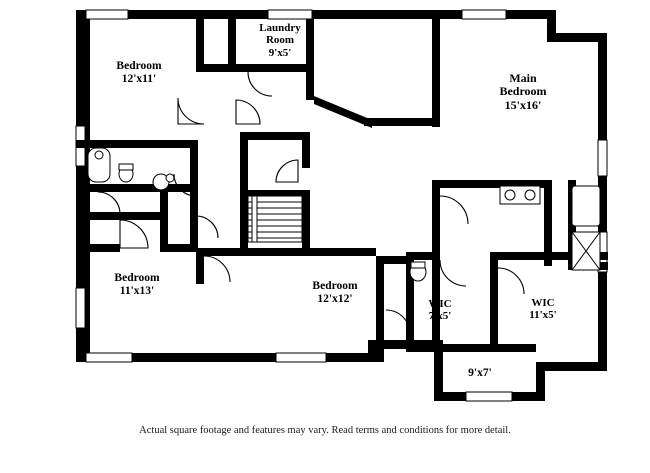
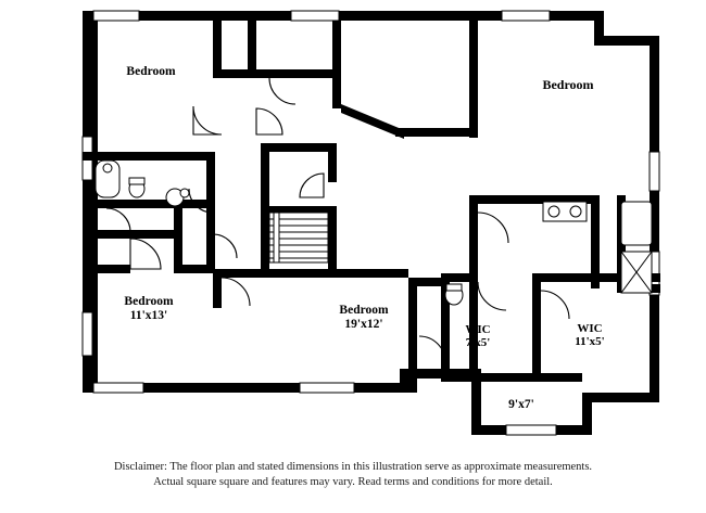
  Bedroom
- 12'x11'
- Laundry
- Room
- 9'x5'
- Main
  Bedroom
- 15'x16'
  Bedroom
  11'x13'
  Bedroom
- 12'x12'
+ 19'x12'
  WIC
  7'x5'
  WIC
  11'x5'
  9'x7'
+ Disclaimer: The floor plan and stated dimensions in this illustration serve as approximate measurements.
- Actual square footage and features may vary. Read terms and conditions for more detail.
+ Actual square square and features may vary. Read terms and conditions for more detail.
